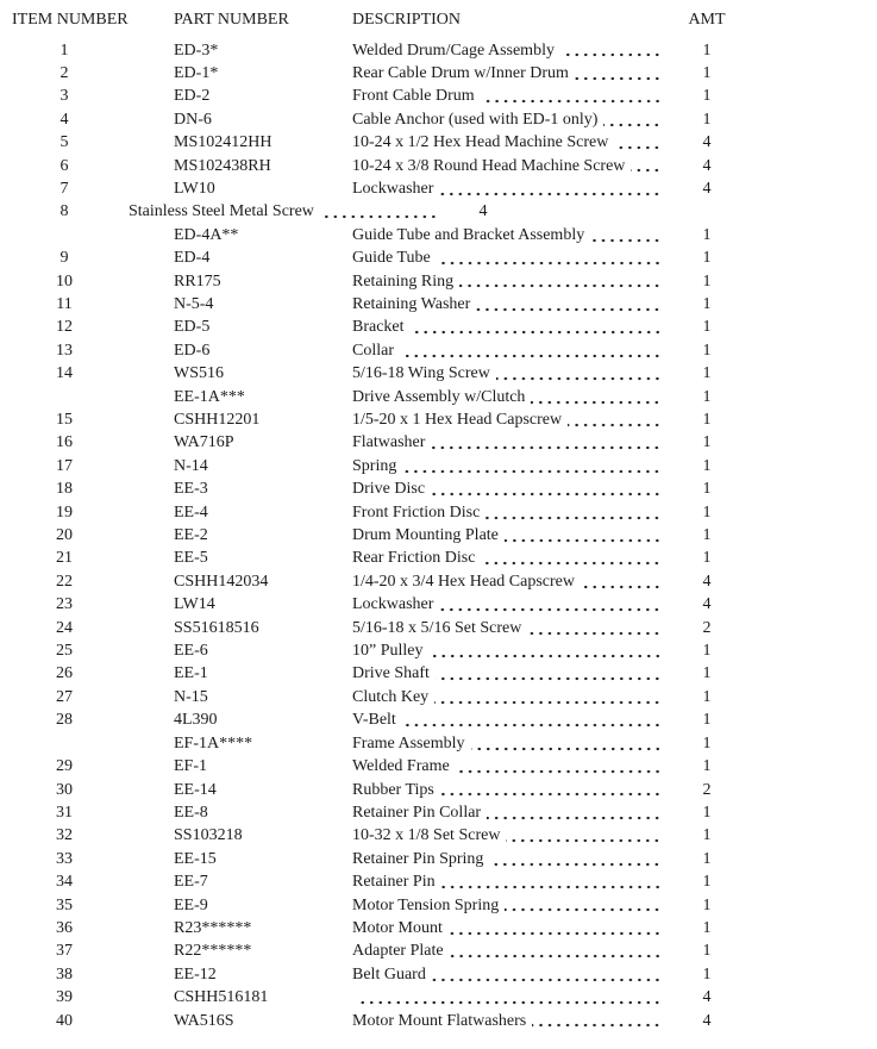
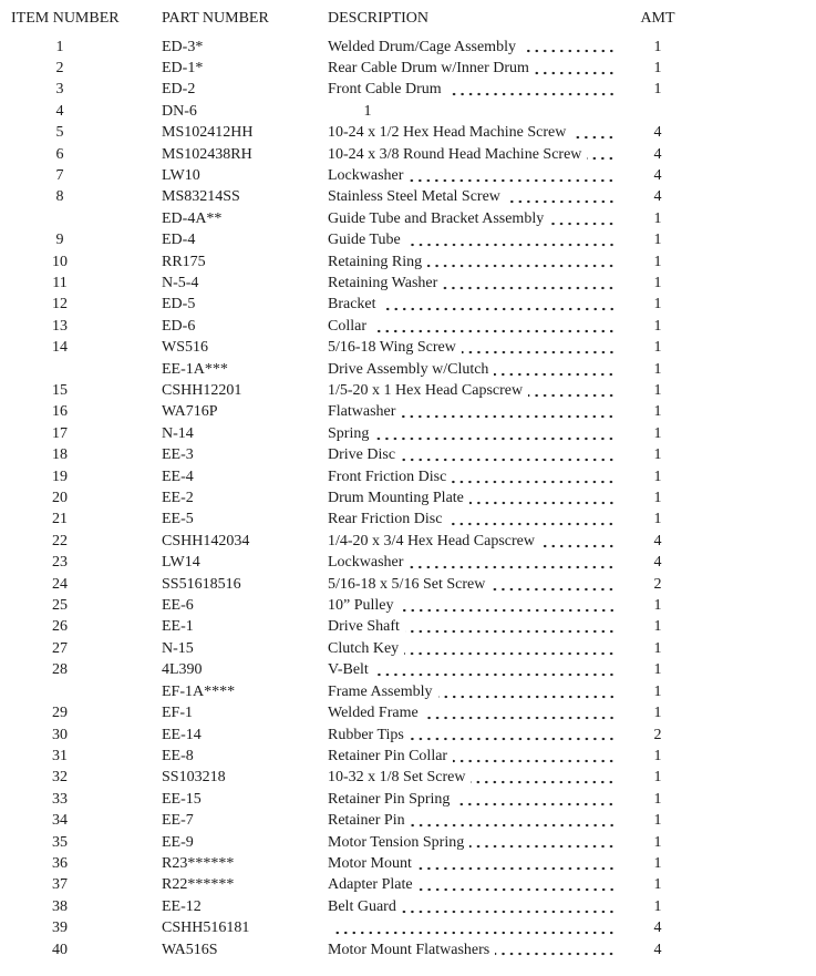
  ITEM NUMBER
  PART NUMBER
  DESCRIPTION
  AMT
  1
  ED-3*
  Welded Drum/Cage Assembly
  1
  2
  ED-1*
  Rear Cable Drum w/Inner Drum
  1
  3
  ED-2
  Front Cable Drum
  1
  4
  DN-6
- Cable Anchor (used with ED-1 only)
  1
  5
  MS102412HH
  10-24 x 1/2 Hex Head Machine Screw
  4
  6
  MS102438RH
  10-24 x 3/8 Round Head Machine Screw
  4
  7
  LW10
  Lockwasher
  4
  8
+ MS83214SS
  Stainless Steel Metal Screw
  4
  ED-4A**
  Guide Tube and Bracket Assembly
  1
  9
  ED-4
  Guide Tube
  1
  10
  RR175
  Retaining Ring
  1
  11
  N-5-4
  Retaining Washer
  1
  12
  ED-5
  Bracket
  1
  13
  ED-6
  Collar
  1
  14
  WS516
  5/16-18 Wing Screw
  1
  EE-1A***
  Drive Assembly w/Clutch
  1
  15
  CSHH12201
  1/5-20 x 1 Hex Head Capscrew
  1
  16
  WA716P
  Flatwasher
  1
  17
  N-14
  Spring
  1
  18
  EE-3
  Drive Disc
  1
  19
  EE-4
  Front Friction Disc
  1
  20
  EE-2
  Drum Mounting Plate
  1
  21
  EE-5
  Rear Friction Disc
  1
  22
  CSHH142034
  1/4-20 x 3/4 Hex Head Capscrew
  4
  23
  LW14
  Lockwasher
  4
  24
  SS51618516
  5/16-18 x 5/16 Set Screw
  2
  25
  EE-6
  10” Pulley
  1
  26
  EE-1
  Drive Shaft
  1
  27
  N-15
  Clutch Key
  1
  28
  4L390
  V-Belt
  1
  EF-1A****
  Frame Assembly
  1
  29
  EF-1
  Welded Frame
  1
  30
  EE-14
  Rubber Tips
  2
  31
  EE-8
  Retainer Pin Collar
  1
  32
  SS103218
  10-32 x 1/8 Set Screw
  1
  33
  EE-15
  Retainer Pin Spring
  1
  34
  EE-7
  Retainer Pin
  1
  35
  EE-9
  Motor Tension Spring
  1
  36
  R23******
  Motor Mount
  1
  37
  R22******
  Adapter Plate
  1
  38
  EE-12
  Belt Guard
  1
  39
  CSHH516181
  4
  40
  WA516S
  Motor Mount Flatwashers
  4
